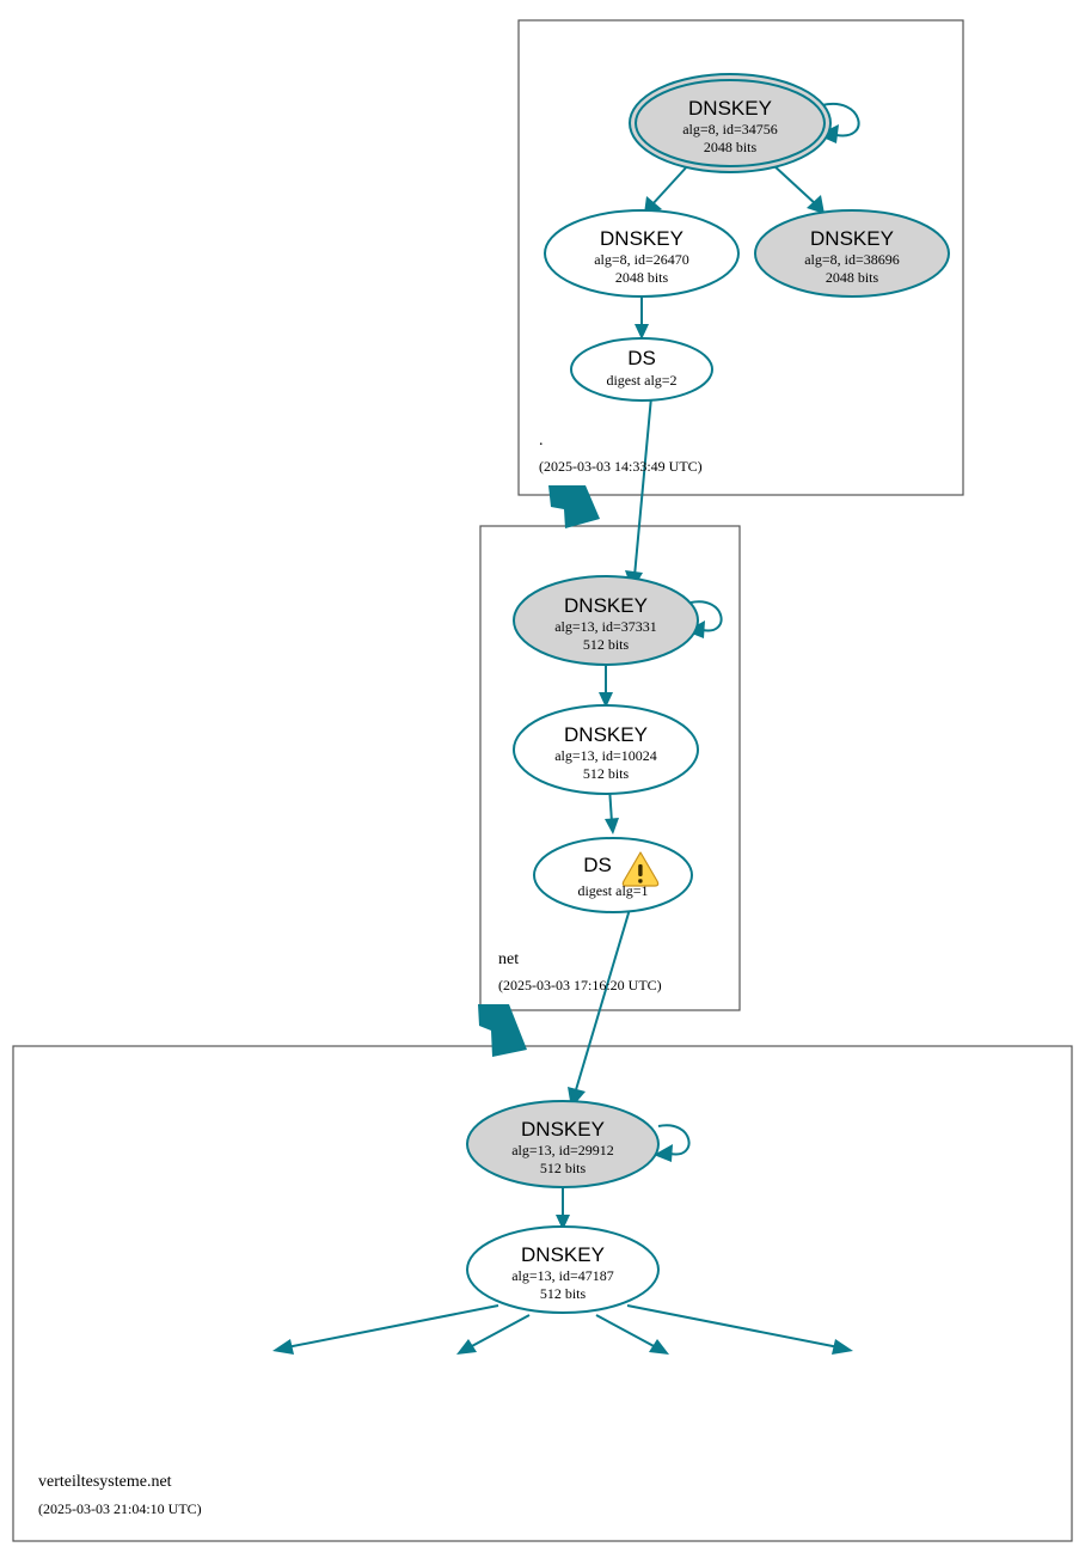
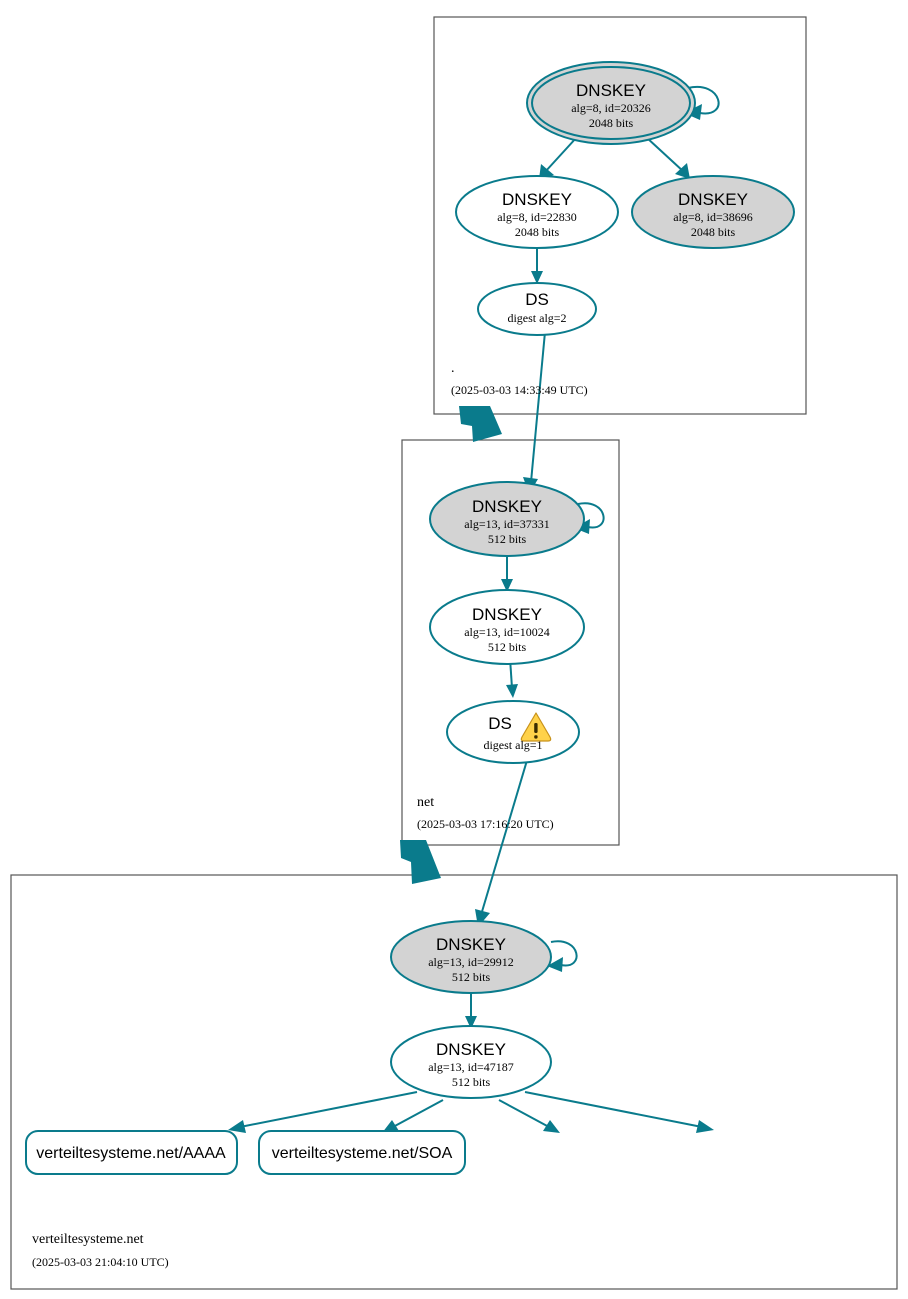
  DNSKEY
- alg=8, id=34756
+ alg=8, id=20326
  2048 bits
  DNSKEY
- alg=8, id=26470
+ alg=8, id=22830
  2048 bits
  DNSKEY
  alg=8, id=38696
  2048 bits
  DS
  digest alg=2
  .
  (2025-03-03 14:33:49 UTC)
  DNSKEY
  alg=13, id=37331
  512 bits
  DNSKEY
  alg=13, id=10024
  512 bits
  DS
  digest alg=1
  net
  (2025-03-03 17:16:20 UTC)
  DNSKEY
  alg=13, id=29912
  512 bits
  DNSKEY
  alg=13, id=47187
  512 bits
+ verteiltesysteme.net/AAAA
+ verteiltesysteme.net/SOA
  verteiltesysteme.net
  (2025-03-03 21:04:10 UTC)
